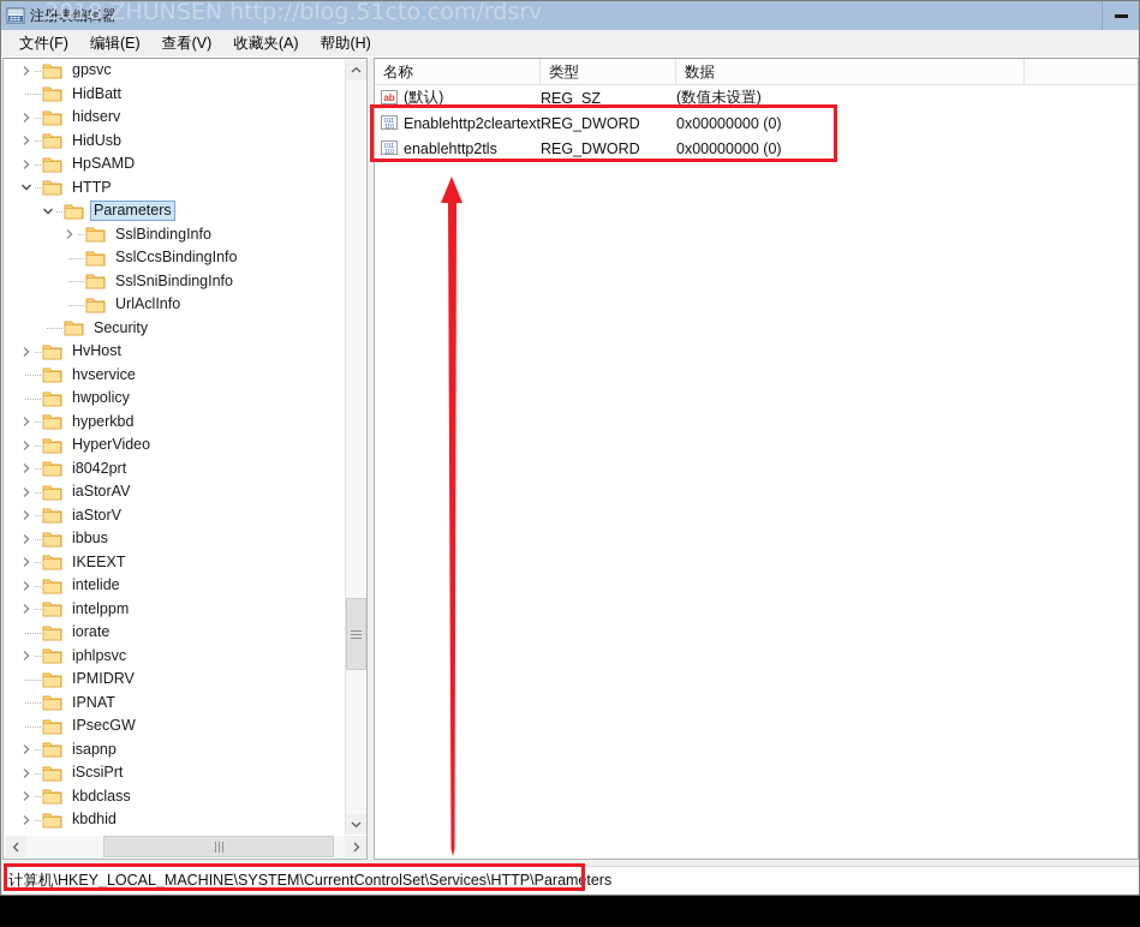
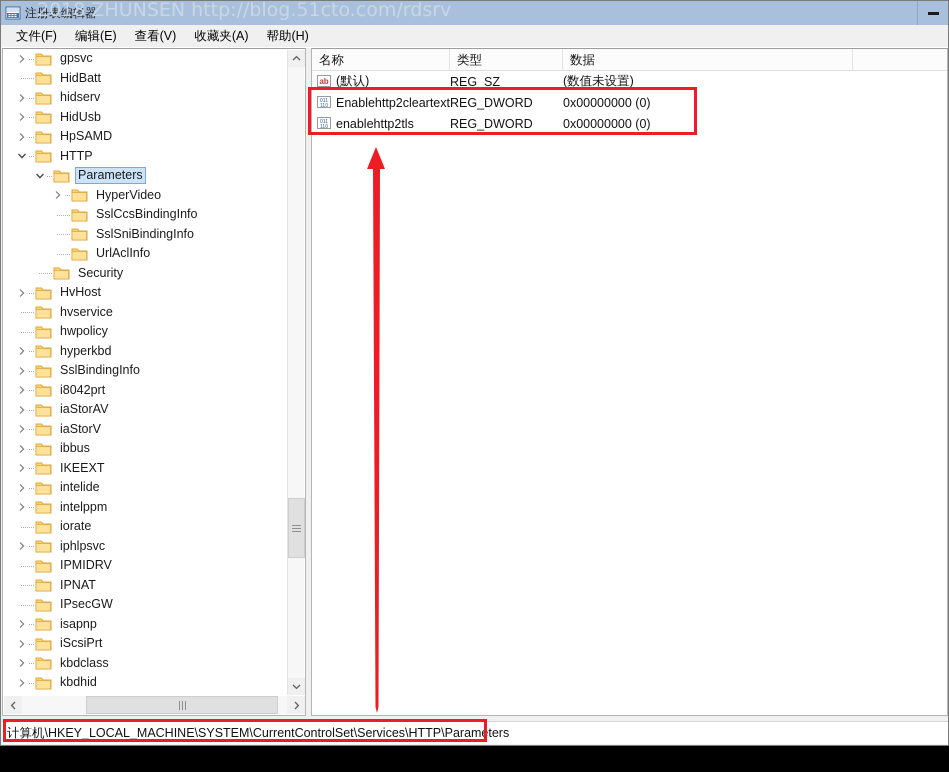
  注册表编辑器
  2018 ZHUNSEN http://blog.51cto.com/rdsrv
  文件(F)
  编辑(E)
  查看(V)
  收藏夹(A)
  帮助(H)
  gpsvc
  HidBatt
  hidserv
  HidUsb
  HpSAMD
  HTTP
  Parameters
- SslBindingInfo
+ HyperVideo
  SslCcsBindingInfo
  SslSniBindingInfo
  UrlAclInfo
  Security
  HvHost
  hvservice
  hwpolicy
  hyperkbd
- HyperVideo
+ SslBindingInfo
  i8042prt
  iaStorAV
  iaStorV
  ibbus
  IKEEXT
  intelide
  intelppm
  iorate
  iphlpsvc
  IPMIDRV
  IPNAT
  IPsecGW
  isapnp
  iScsiPrt
  kbdclass
  kbdhid
  名称
  类型
  数据
  ab
  (默认)
  REG_SZ
  (数值未设置)
  Enablehttp2cleartext
  REG_DWORD
  0x00000000 (0)
  enablehttp2tls
  REG_DWORD
  0x00000000 (0)
  计算机\HKEY_LOCAL_MACHINE\SYSTEM\CurrentControlSet\Services\HTTP\Parameters
